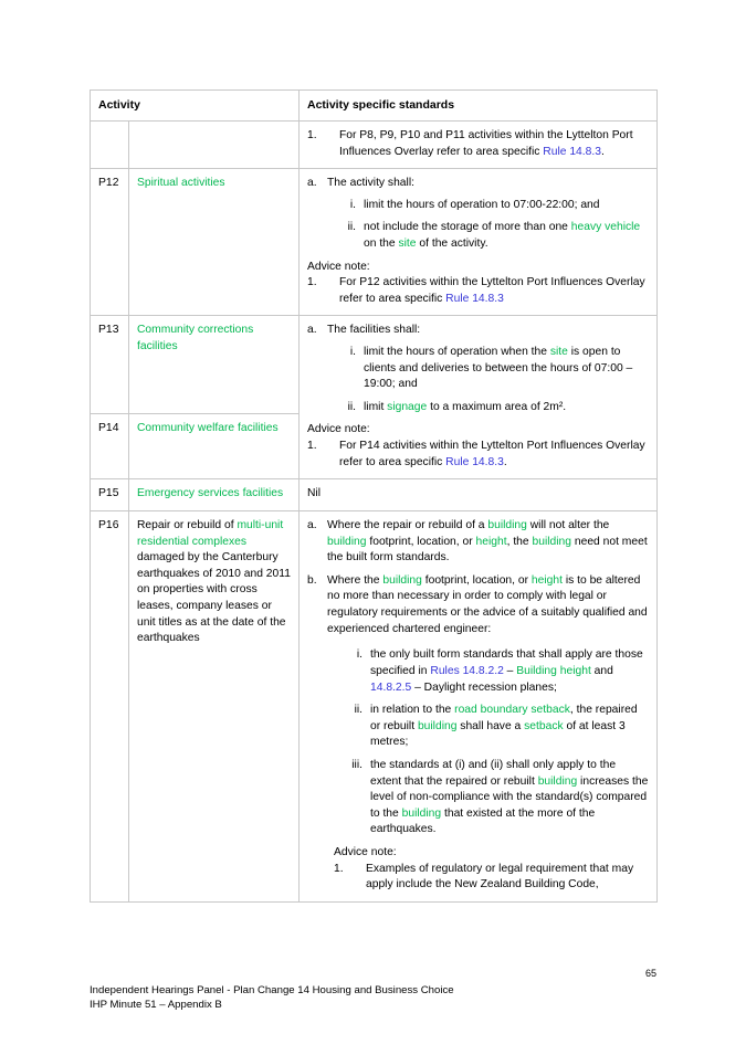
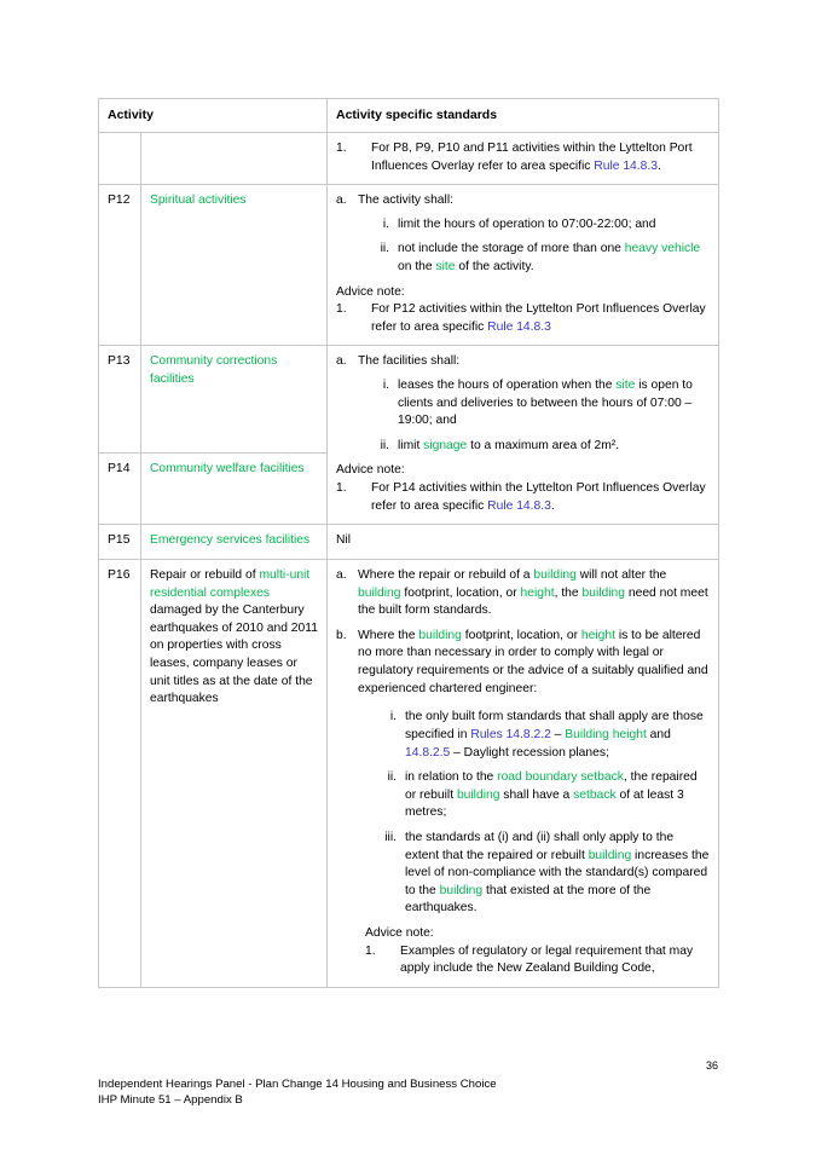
  Activity	Activity specific standards
  		1. For P8, P9, P10 and P11 activities within the Lyttelton Port Influences Overlay refer to area specific Rule 14.8.3.
  P12	Spiritual activities	a. The activity shall: i. limit the hours of operation to 07:00-22:00; and ii. not include the storage of more than one heavy vehicle on the site of the activity. Advice note: 1. For P12 activities within the Lyttelton Port Influences Overlay refer to area specific Rule 14.8.3
- P13	Community corrections facilities	a. The facilities shall: i. limit the hours of operation when the site is open to clients and deliveries to between the hours of 07:00 – 19:00; and ii. limit signage to a maximum area of 2m². Advice note: 1. For P14 activities within the Lyttelton Port Influences Overlay refer to area specific Rule 14.8.3.
+ P13	Community corrections facilities	a. The facilities shall: i. leases the hours of operation when the site is open to clients and deliveries to between the hours of 07:00 – 19:00; and ii. limit signage to a maximum area of 2m². Advice note: 1. For P14 activities within the Lyttelton Port Influences Overlay refer to area specific Rule 14.8.3.
  P14	Community welfare facilities
  P15	Emergency services facilities	Nil
  P16	Repair or rebuild of multi-unit residential complexes damaged by the Canterbury earthquakes of 2010 and 2011 on properties with cross leases, company leases or unit titles as at the date of the earthquakes	a. Where the repair or rebuild of a building will not alter the building footprint, location, or height, the building need not meet the built form standards. b. Where the building footprint, location, or height is to be altered no more than necessary in order to comply with legal or regulatory requirements or the advice of a suitably qualified and experienced chartered engineer: i. the only built form standards that shall apply are those specified in Rules 14.8.2.2 – Building height and 14.8.2.5 – Daylight recession planes; ii. in relation to the road boundary setback, the repaired or rebuilt building shall have a setback of at least 3 metres; iii. the standards at (i) and (ii) shall only apply to the extent that the repaired or rebuilt building increases the level of non-compliance with the standard(s) compared to the building that existed at the more of the earthquakes. Advice note: 1. Examples of regulatory or legal requirement that may apply include the New Zealand Building Code,
- 65
+ 36
  Independent Hearings Panel - Plan Change 14 Housing and Business Choice
  IHP Minute 51 – Appendix B
